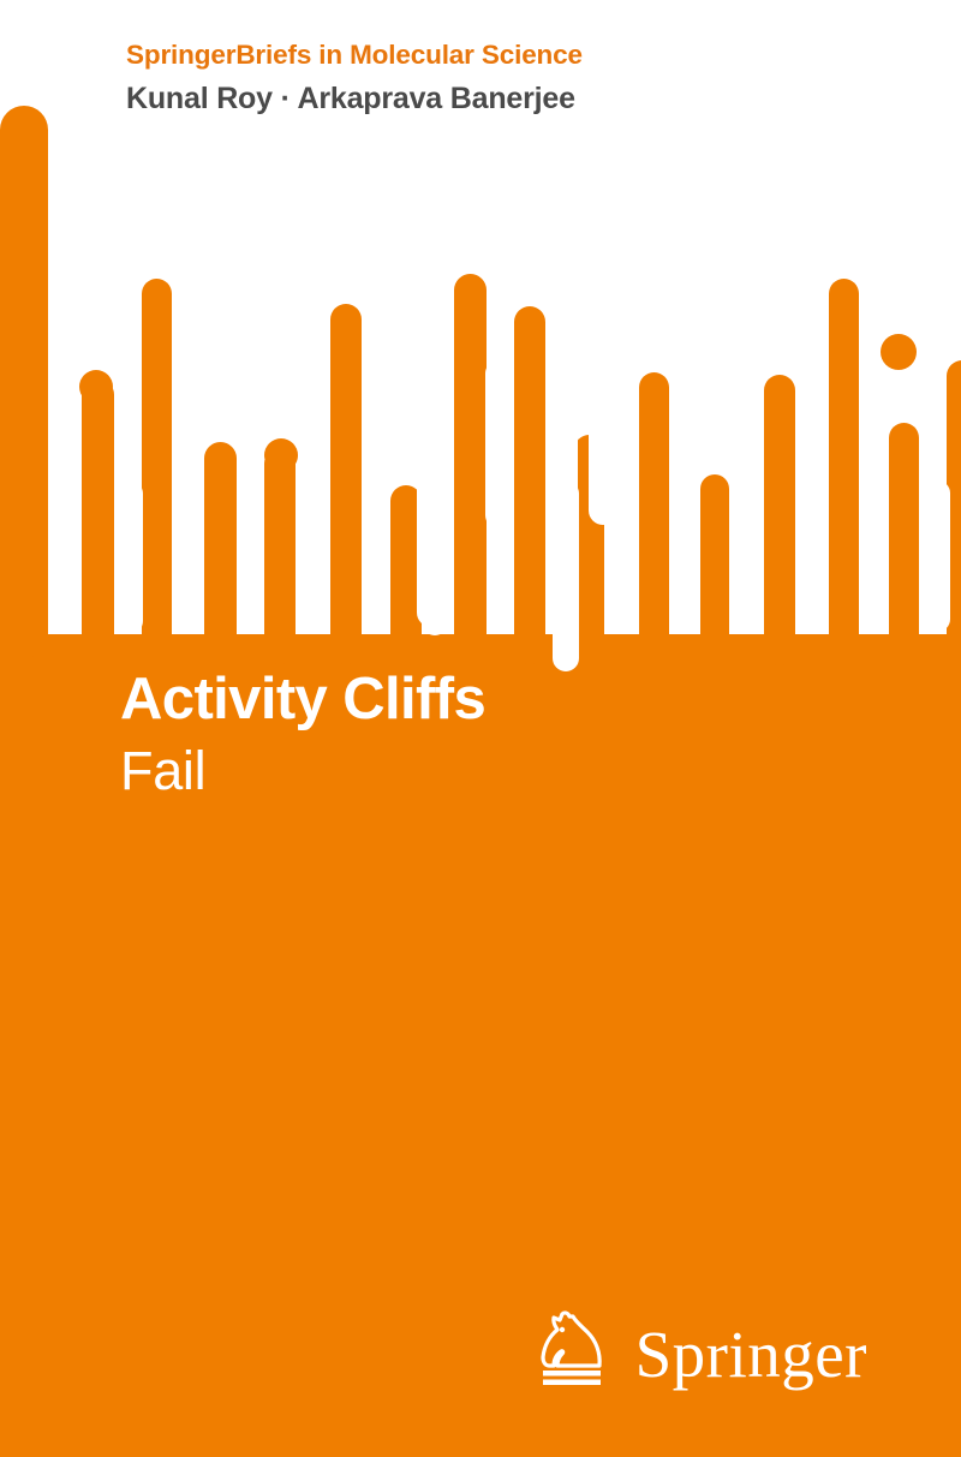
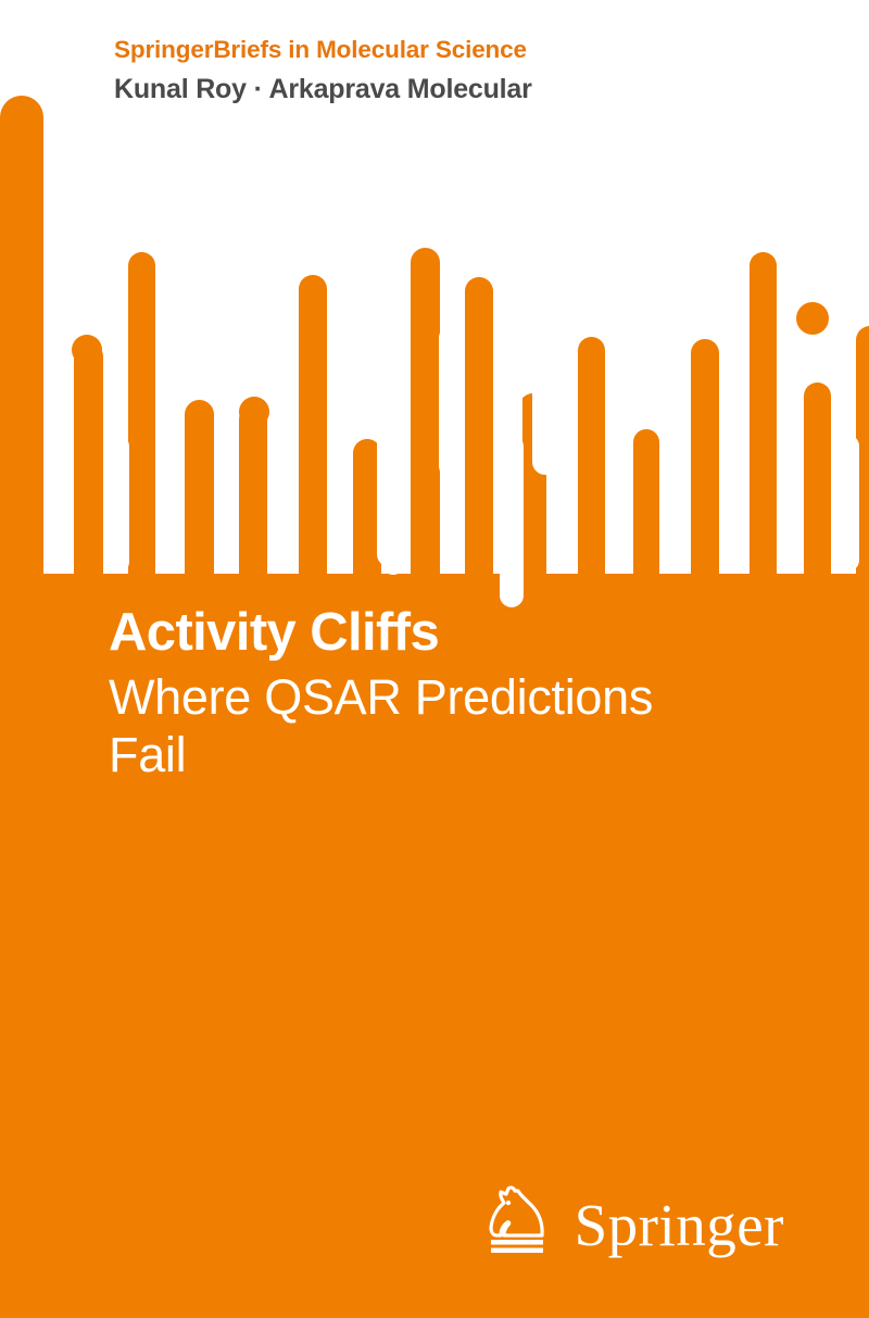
  SpringerBriefs in Molecular Science
- Kunal Roy · Arkaprava Banerjee
+ Kunal Roy · Arkaprava Molecular
  Activity Cliffs
+ Where QSAR Predictions
  Fail
  Springer
